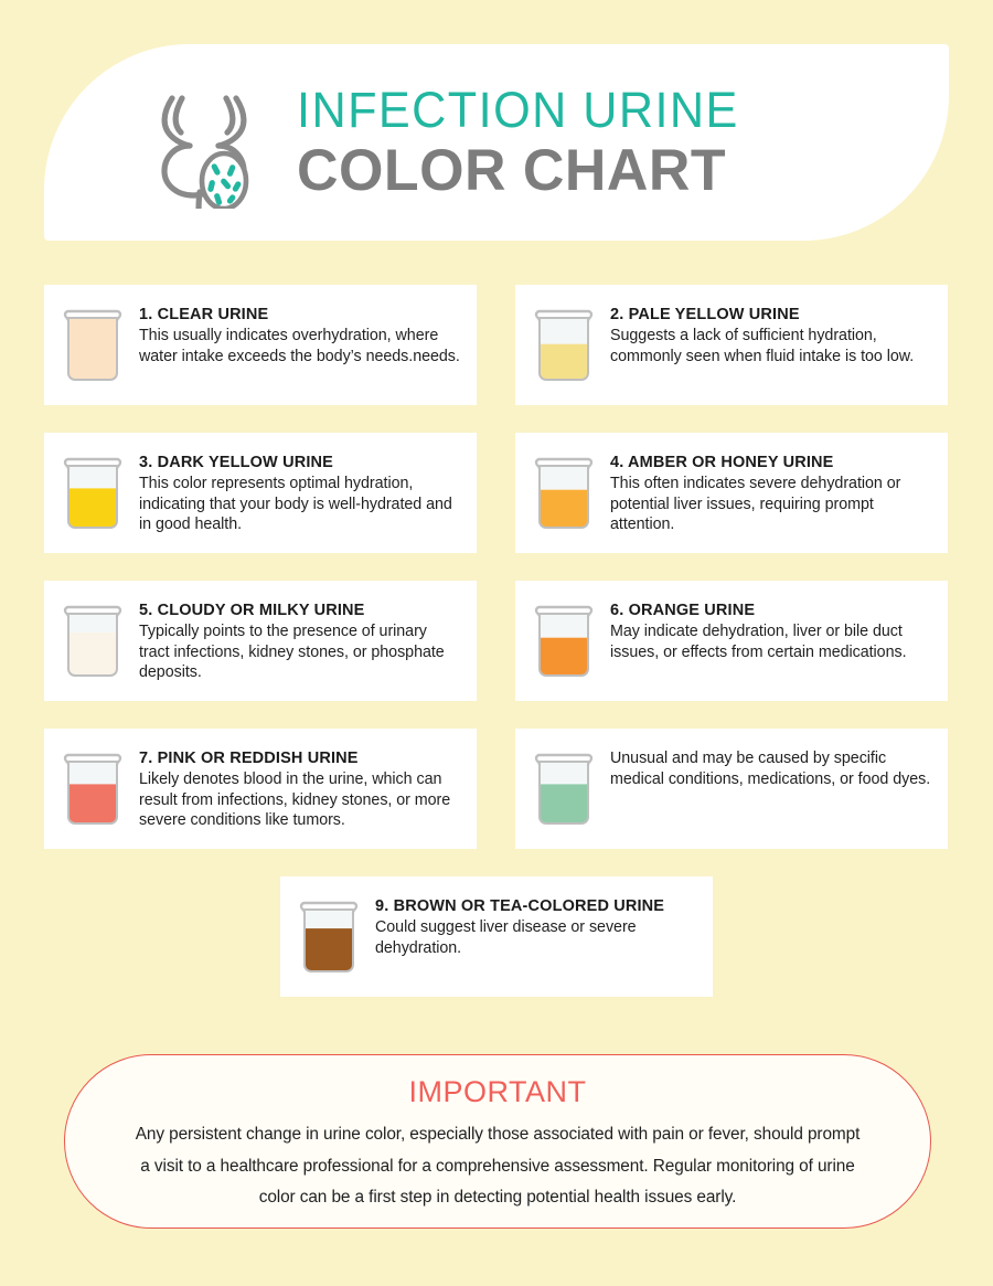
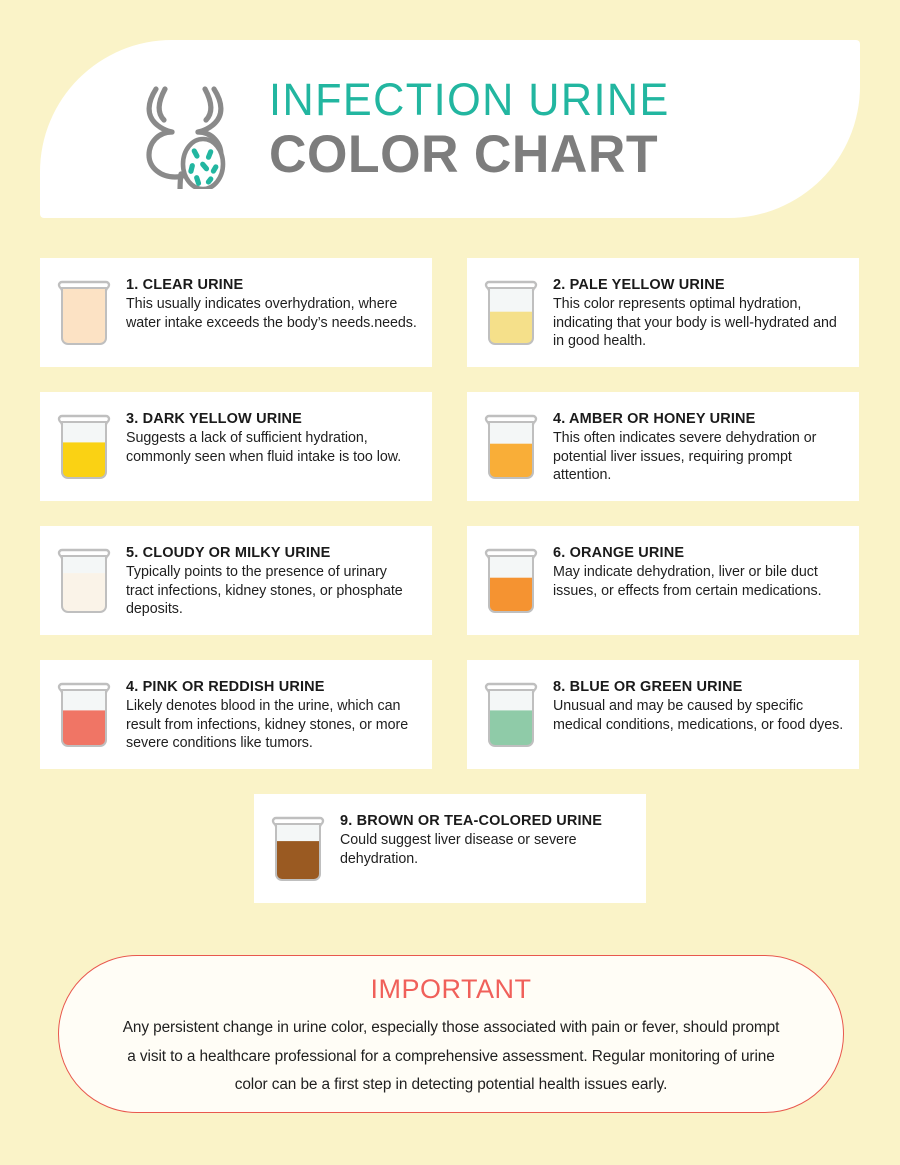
  INFECTION URINE
  COLOR CHART
  1. CLEAR URINE
  This usually indicates overhydration, where water intake exceeds the body’s needs.needs.
  2. PALE YELLOW URINE
- Suggests a lack of sufficient hydration, commonly seen when fluid intake is too low.
+ This color represents optimal hydration, indicating that your body is well-hydrated and in good health.
  3. DARK YELLOW URINE
- This color represents optimal hydration, indicating that your body is well-hydrated and in good health.
+ Suggests a lack of sufficient hydration, commonly seen when fluid intake is too low.
  4. AMBER OR HONEY URINE
  This often indicates severe dehydration or potential liver issues, requiring prompt attention.
  5. CLOUDY OR MILKY URINE
  Typically points to the presence of urinary tract infections, kidney stones, or phosphate deposits.
  6. ORANGE URINE
  May indicate dehydration, liver or bile duct issues, or effects from certain medications.
- 7. PINK OR REDDISH URINE
+ 4. PINK OR REDDISH URINE
  Likely denotes blood in the urine, which can result from infections, kidney stones, or more severe conditions like tumors.
+ 8. BLUE OR GREEN URINE
  Unusual and may be caused by specific medical conditions, medications, or food dyes.
  9. BROWN OR TEA-COLORED URINE
  Could suggest liver disease or severe dehydration.
  IMPORTANT
  Any persistent change in urine color, especially those associated with pain or fever, should prompt a visit to a healthcare professional for a comprehensive assessment. Regular monitoring of urine color can be a first step in detecting potential health issues early.
